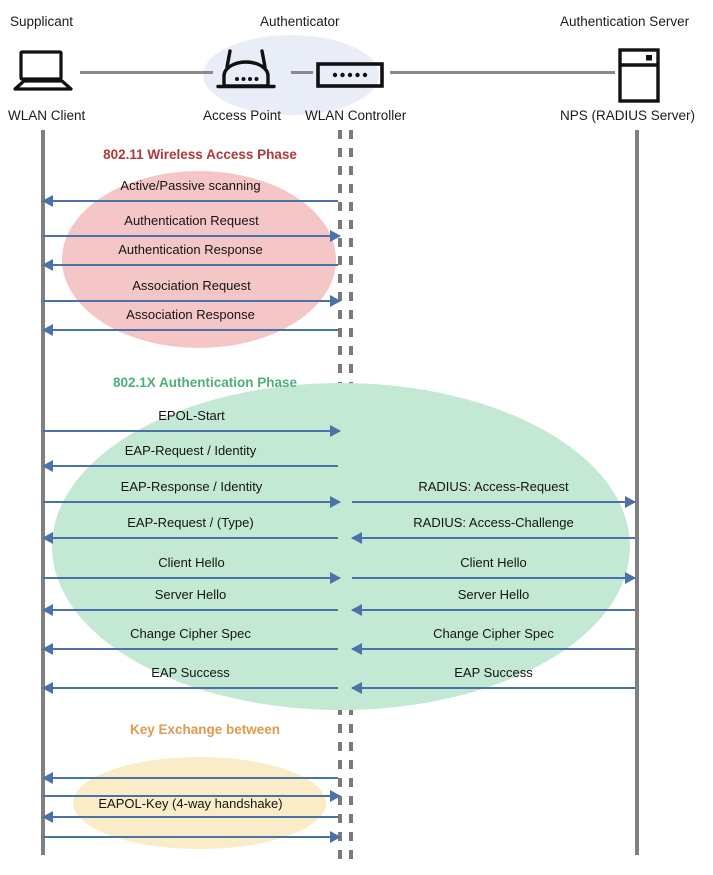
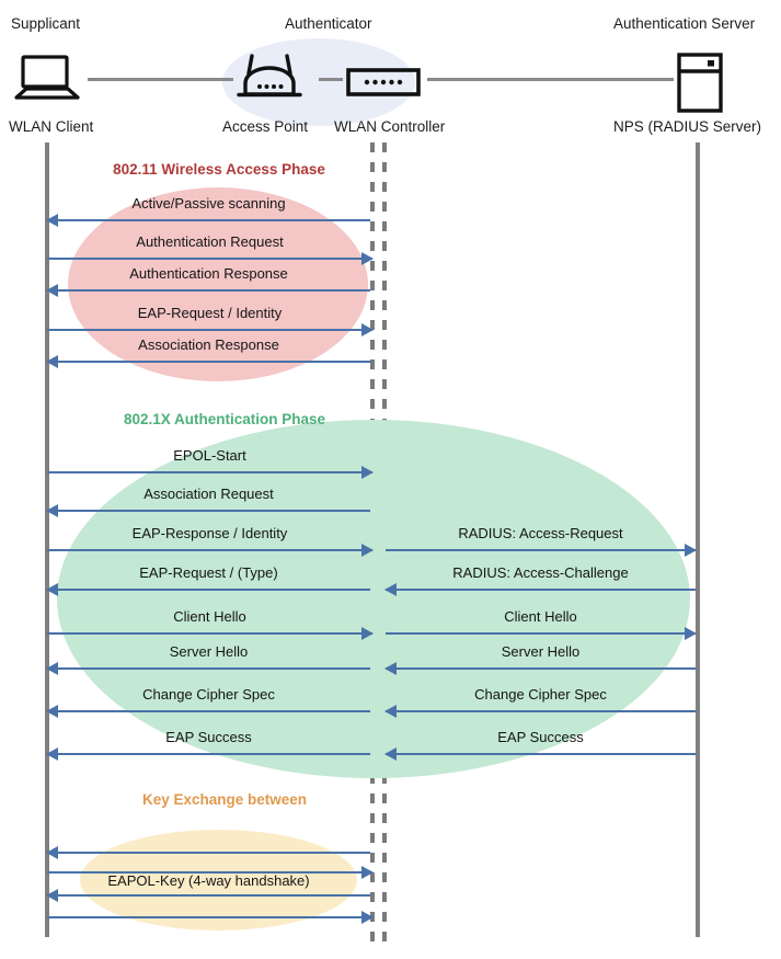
  Supplicant
  WLAN Client
  Authenticator
  Access Point
  WLAN Controller
  Authentication Server
  NPS (RADIUS Server)
  802.11 Wireless Access Phase
  Active/Passive scanning
  Authentication Request
  Authentication Response
- Association Request
+ EAP-Request / Identity
  Association Response
  802.1X Authentication Phase
  EPOL-Start
- EAP-Request / Identity
+ Association Request
  EAP-Response / Identity
  EAP-Request / (Type)
  Client Hello
  Server Hello
  Change Cipher Spec
  EAP Success
  RADIUS: Access-Request
  RADIUS: Access-Challenge
  Client Hello
  Server Hello
  Change Cipher Spec
  EAP Success
  Key Exchange between
  EAPOL-Key (4-way handshake)
